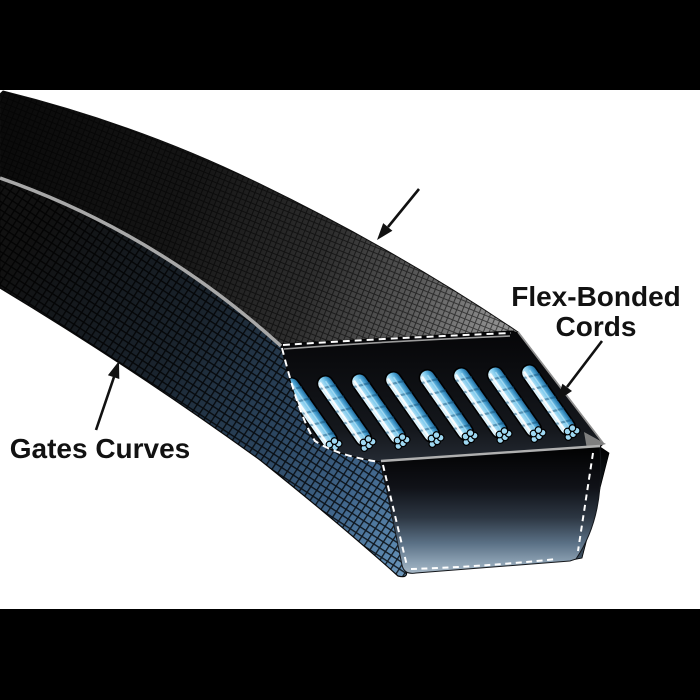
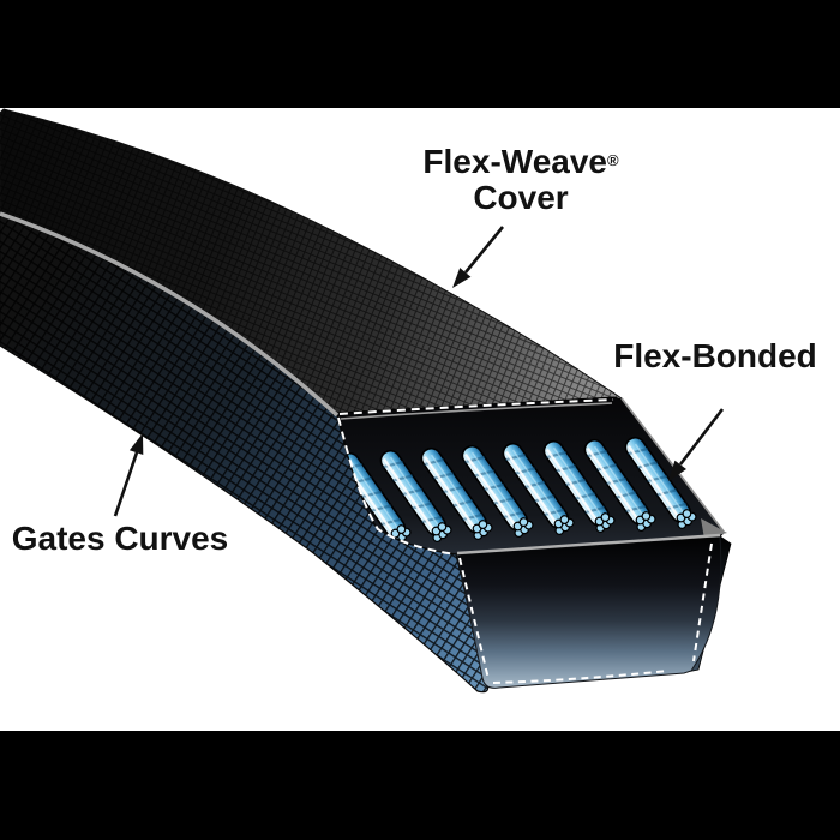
+ Flex-Weave®
+ Cover
  Flex-Bonded
- Cords
  Gates Curves
